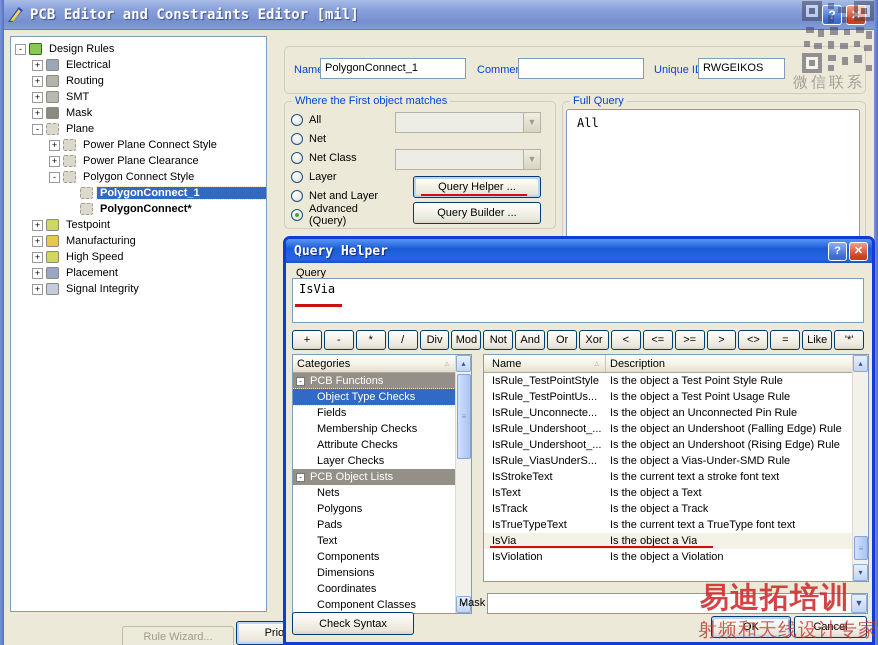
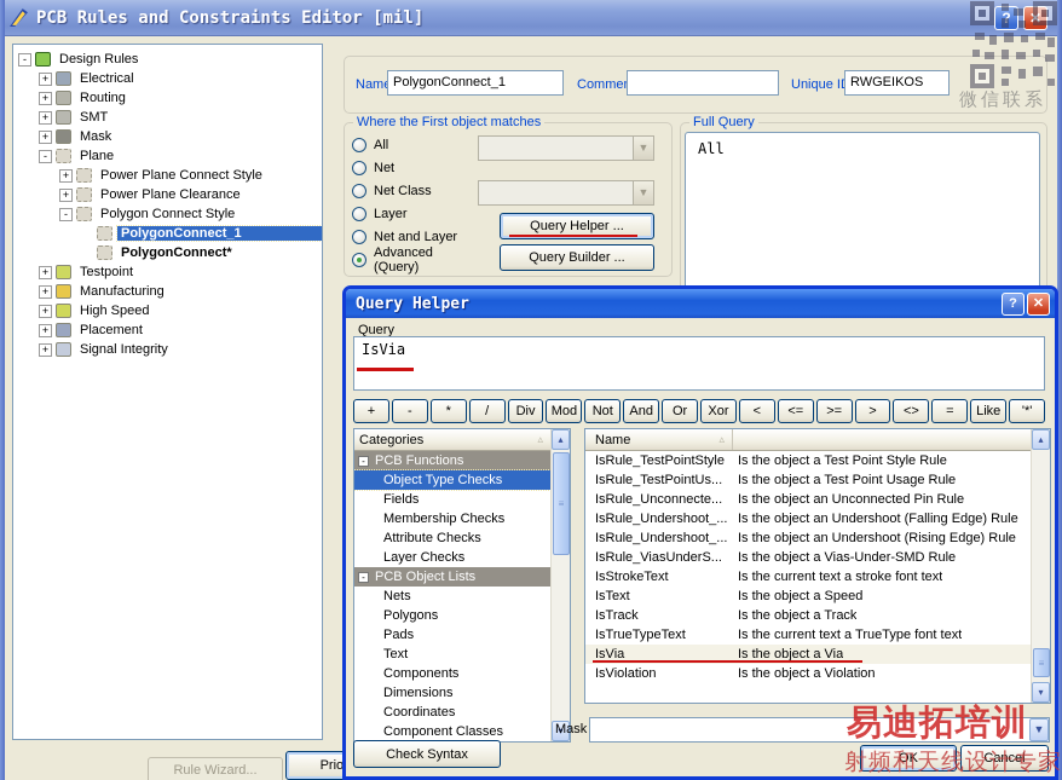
- PCB Editor and Constraints Editor [mil]
+ PCB Rules and Constraints Editor [mil]
  ?
  ✕
  -
  Design Rules
  +
  Electrical
  +
  Routing
  +
  SMT
  +
  Mask
  -
  Plane
  +
  Power Plane Connect Style
  +
  Power Plane Clearance
  -
  Polygon Connect Style
  PolygonConnect_1
  PolygonConnect*
  +
  Testpoint
  +
  Manufacturing
  +
  High Speed
  +
  Placement
  +
  Signal Integrity
  Rule Wizard...
  Nam
  PolygonConnect_1
  Comme
  Unique I
  RWGEIKOS
  Where the First object matches
  All
  Net
  Net Class
  Layer
  Net and Layer
  Advanced (Query)
  ▼
  ▼
  Query Helper ...
  Query Builder ...
  Full Query
  All
  Query Helper
  ?
  ✕
  Query
  IsVia
  +
  -
  *
  /
  Div
  Mod
  Not
  And
  Or
  Xor
  <
  <=
  >=
  >
  <>
  =
  Like
  '*'
  Categories
  ▵
  -
  PCB Functions
  Object Type Checks
  Fields
  Membership Checks
  Attribute Checks
  Layer Checks
  -
  PCB Object Lists
  Nets
  Polygons
  Pads
  Text
  Components
  Dimensions
  Coordinates
  Component Classes
  ▴
  ≡
  ▾
  Name
  ▵
- Description
  IsRule_TestPointStyle
  Is the object a Test Point Style Rule
  IsRule_TestPointUs...
  Is the object a Test Point Usage Rule
  IsRule_Unconnecte...
  Is the object an Unconnected Pin Rule
  IsRule_Undershoot_...
  Is the object an Undershoot (Falling Edge) Rule
  IsRule_Undershoot_...
  Is the object an Undershoot (Rising Edge) Rule
  IsRule_ViasUnderS...
  Is the object a Vias-Under-SMD Rule
  IsStrokeText
  Is the current text a stroke font text
  IsText
- Is the object a Text
+ Is the object a Speed
  IsTrack
  Is the object a Track
  IsTrueTypeText
  Is the current text a TrueType font text
  IsVia
  Is the object a Via
  IsViolation
  Is the object a Violation
  ▴
  ≡
  ▾
  Mask
  ▼
  Check Syntax
  OK
  Cancel
  微信联系
  易迪拓培训
  射频和天线设计专家
